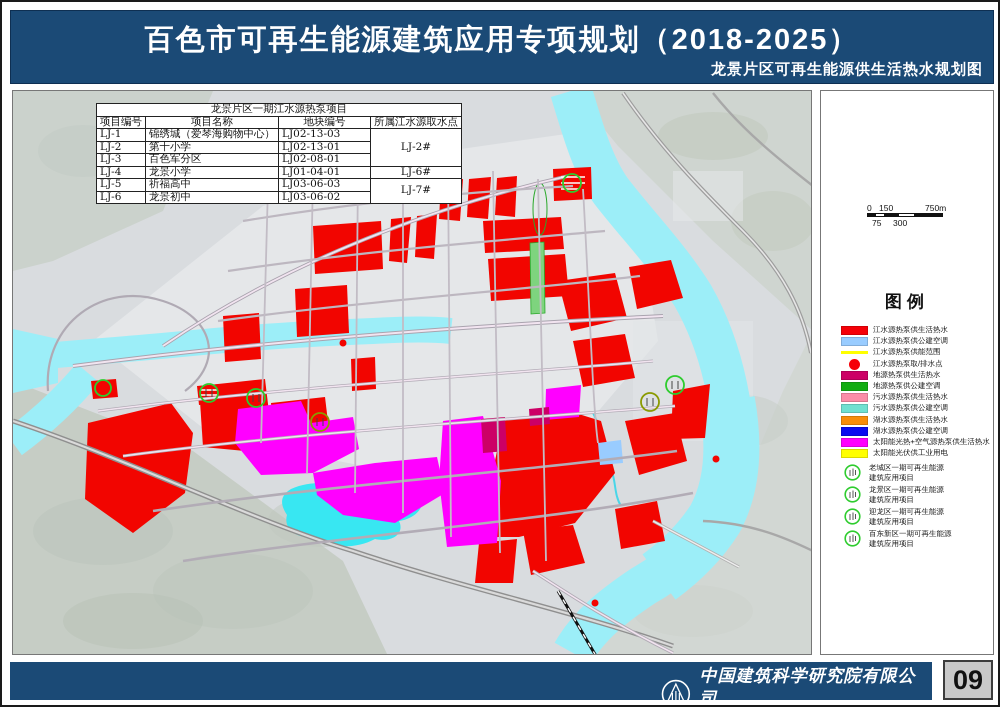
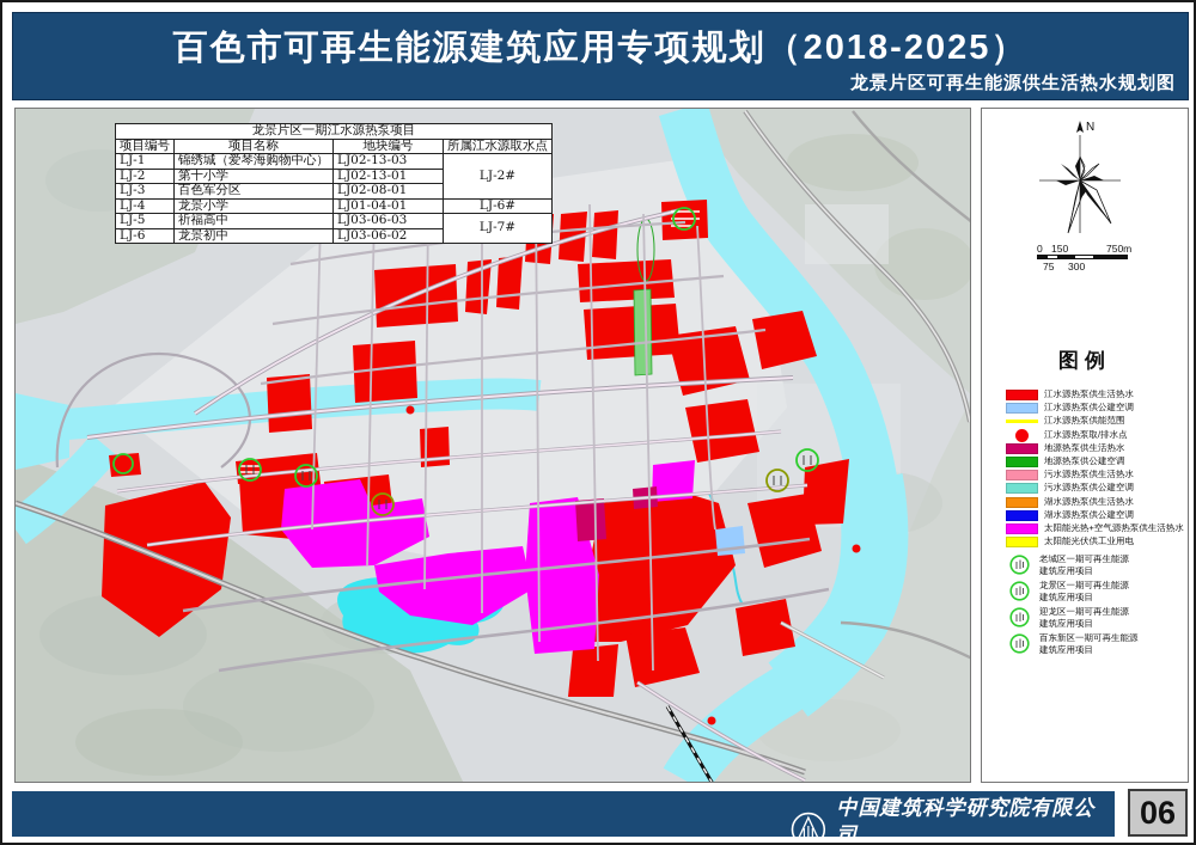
  百色市可再生能源建筑应用专项规划（2018-2025）
  龙景片区可再生能源供生活热水规划图
  龙景片区一期江水源热泵项目
  项目编号	项目名称	地块编号	所属江水源取水点
  LJ-1	锦绣城（爱琴海购物中心）	LJ02-13-03	LJ-2#
  LJ-2	第十小学	LJ02-13-01
  LJ-3	百色军分区	LJ02-08-01
  LJ-4	龙景小学	LJ01-04-01	LJ-6#
  LJ-5	祈福高中	LJ03-06-03	LJ-7#
  LJ-6	龙景初中	LJ03-06-02
+ N
  0
  150
  750m
  75
  300
  图例
  江水源热泵供生活热水
  江水源热泵供公建空调
  江水源热泵供能范围
  江水源热泵取/排水点
  地源热泵供生活热水
  地源热泵供公建空调
  污水源热泵供生活热水
  污水源热泵供公建空调
  湖水源热泵供生活热水
  湖水源热泵供公建空调
  太阳能光热+空气源热泵供生活热水
  太阳能光伏供工业用电
  老城区一期可再生能源
  建筑应用项目
  龙景区一期可再生能源
  建筑应用项目
  迎龙区一期可再生能源
  建筑应用项目
  百东新区一期可再生能源
  建筑应用项目
  中国建筑科学研究院有限公司
- 09
+ 06
